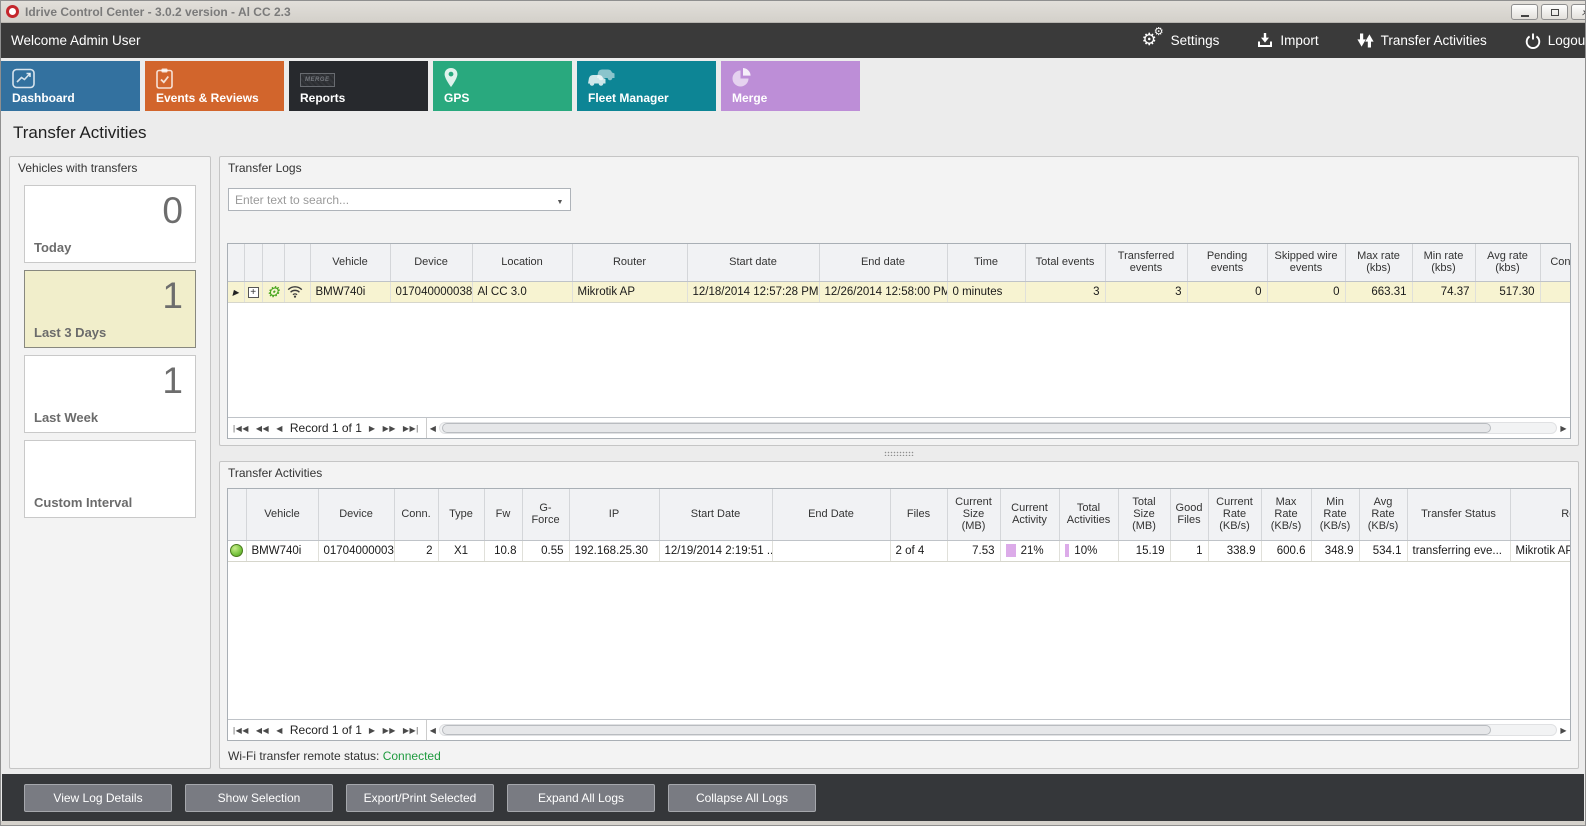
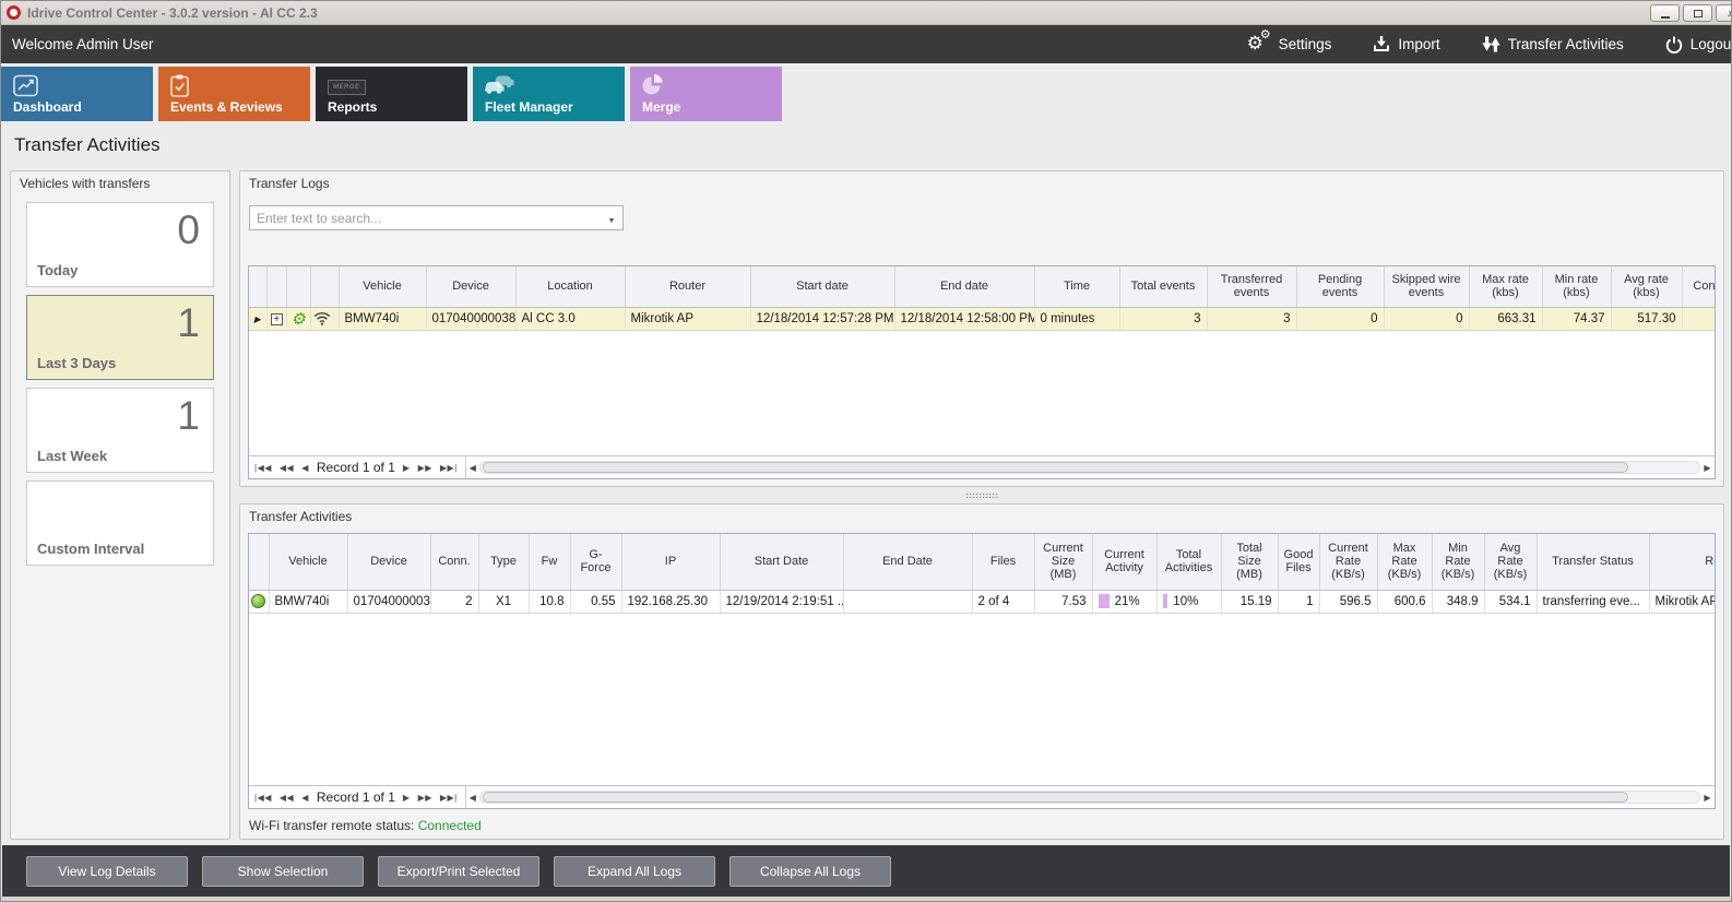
  Idrive Control Center - 3.0.2 version - Al CC 2.3
  Welcome Admin User
  Settings
  Import
  Transfer Activities
  Logou
  Dashboard
  Events & Reviews
  Reports
- GPS
  Fleet Manager
  Merge
  Transfer Activities
  Vehicles with transfers
  0
  Today
  1
  Last 3 Days
  1
  Last Week
  Custom Interval
  Transfer Logs
  Enter text to search...
  				Vehicle	Device	Location	Router	Start date	End date	Time	Total events	Transferred events	Pending events	Skipped wire events	Max rate (kbs)	Min rate (kbs)	Avg rate (kbs)	Con
- 				BMW740i	017040000038	Al CC 3.0	Mikrotik AP	12/18/2014 12:57:28 PM	12/26/2014 12:58:00 PM	0 minutes	3	3	0	0	663.31	74.37	517.30
+ 				BMW740i	017040000038	Al CC 3.0	Mikrotik AP	12/18/2014 12:57:28 PM	12/18/2014 12:58:00 PM	0 minutes	3	3	0	0	663.31	74.37	517.30
  Record 1 of 1
  Transfer Activities
  	Vehicle	Device	Conn.	Type	Fw	G-Force	IP	Start Date	End Date	Files	Current Size (MB)	Current Activity	Total Activities	Total Size (MB)	Good Files	Current Rate (KB/s)	Max Rate (KB/s)	Min Rate (KB/s)	Avg Rate (KB/s)	Transfer Status	R
- 	BMW740i	01704000003	2	X1	10.8	0.55	192.168.25.30	12/19/2014 2:19:51 ..		2 of 4	7.53	21%	10%	15.19	1	338.9	600.6	348.9	534.1	transferring eve...	Mikrotik AP
+ 	BMW740i	01704000003	2	X1	10.8	0.55	192.168.25.30	12/19/2014 2:19:51 ..		2 of 4	7.53	21%	10%	15.19	1	596.5	600.6	348.9	534.1	transferring eve...	Mikrotik AP
  Record 1 of 1
  Wi-Fi transfer remote status: Connected
  View Log Details
  Show Selection
  Export/Print Selected
  Expand All Logs
  Collapse All Logs
